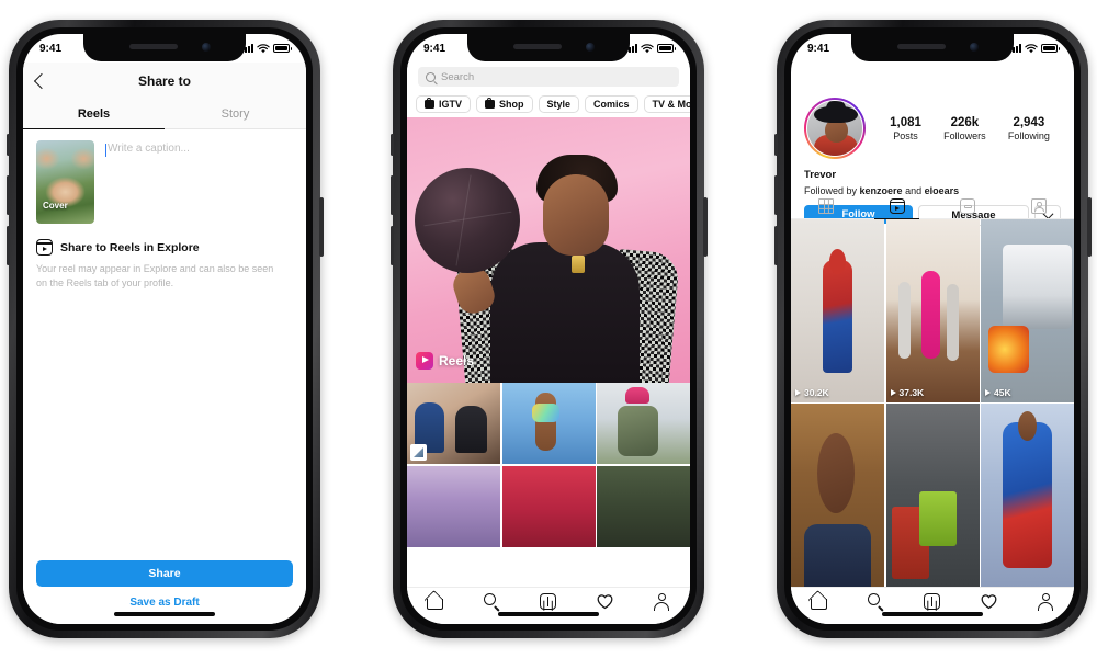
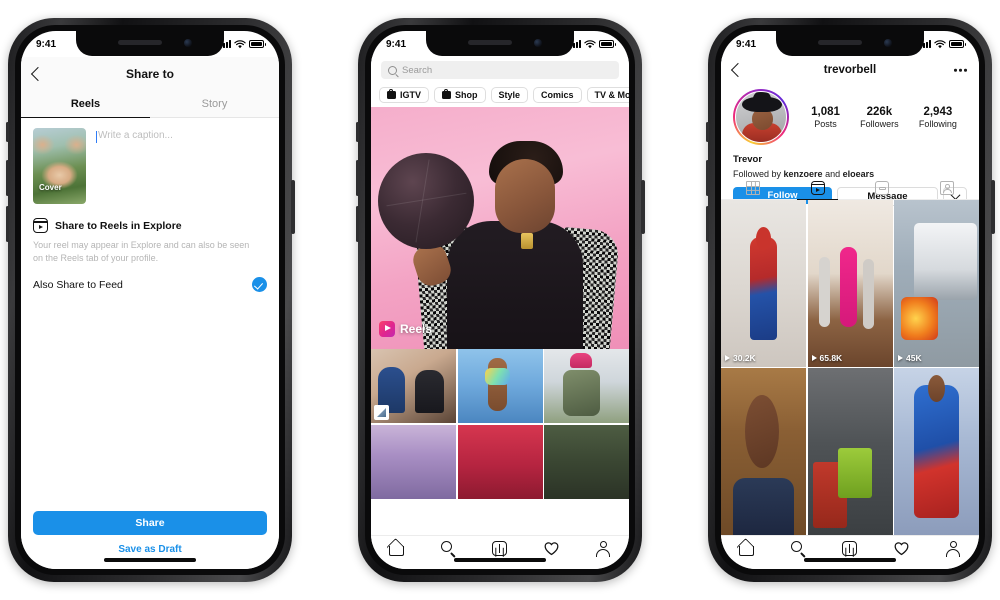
  9:41
  Share to
  Reels
  Story
  Cover
  Write a caption...
  Share to Reels in Explore
  Your reel may appear in Explore and can also be seen on the Reels tab of your profile.
+ Also Share to Feed
  Share
  Save as Draft
  9:41
  Search
  IGTV
  Shop
  Style
  Comics
  Reels
  9:41
+ trevorbell
  1,081
  Posts
  226k
  Followers
  2,943
  Following
  Trevor
  Followed by kenzoere and eloears
  Message
  30.2K
- 37.3K
+ 65.8K
  45K
